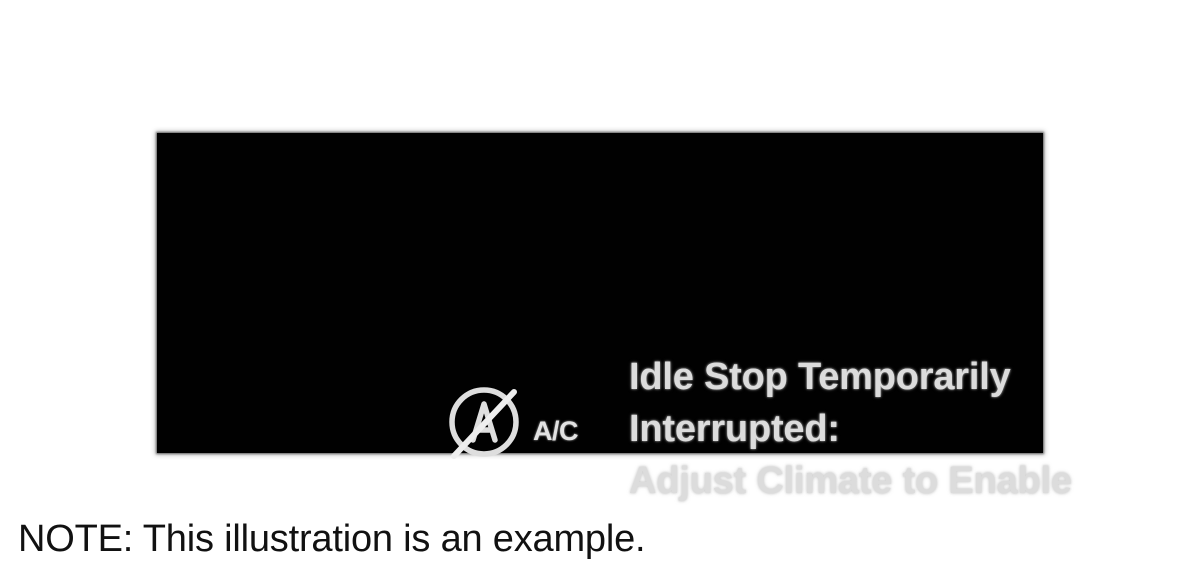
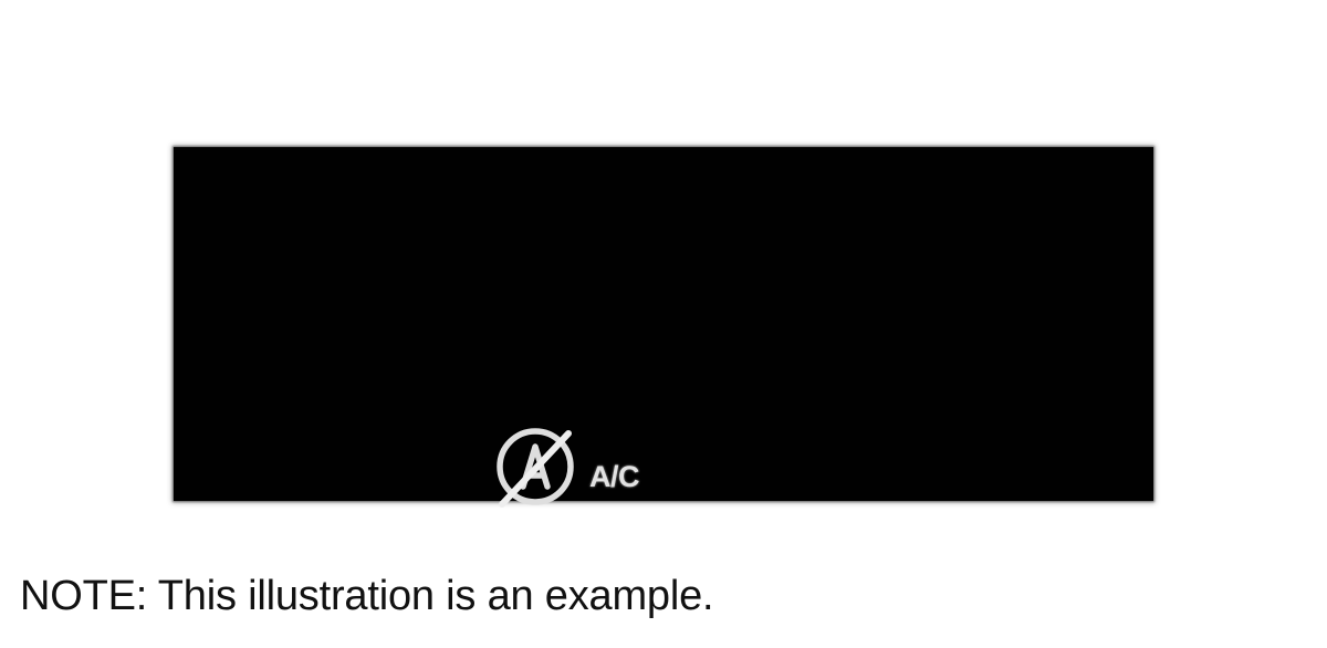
  A/C
- Idle Stop Temporarily
- Interrupted:
- Adjust Climate to Enable
  NOTE: This illustration is an example.
